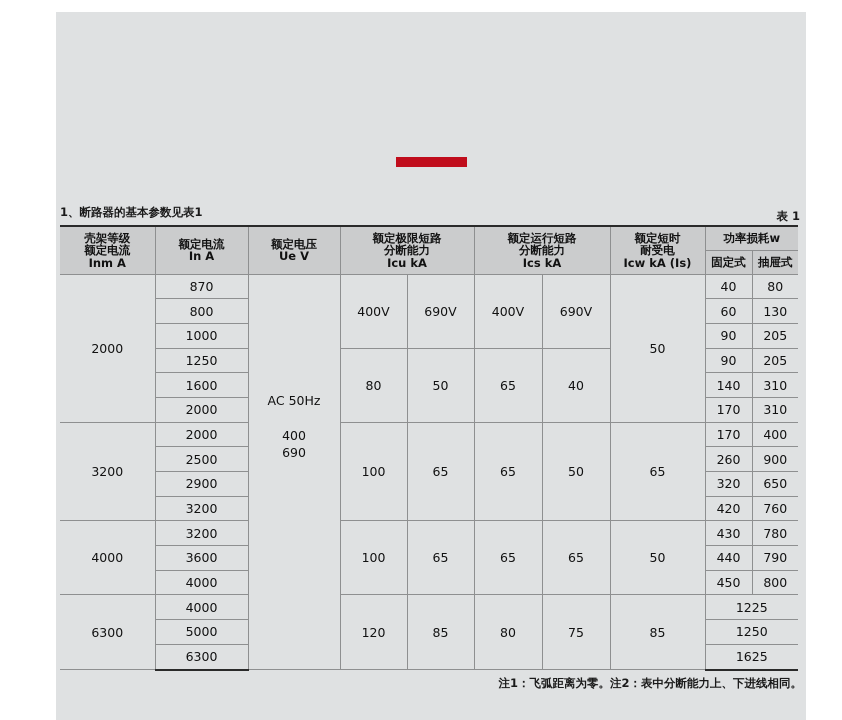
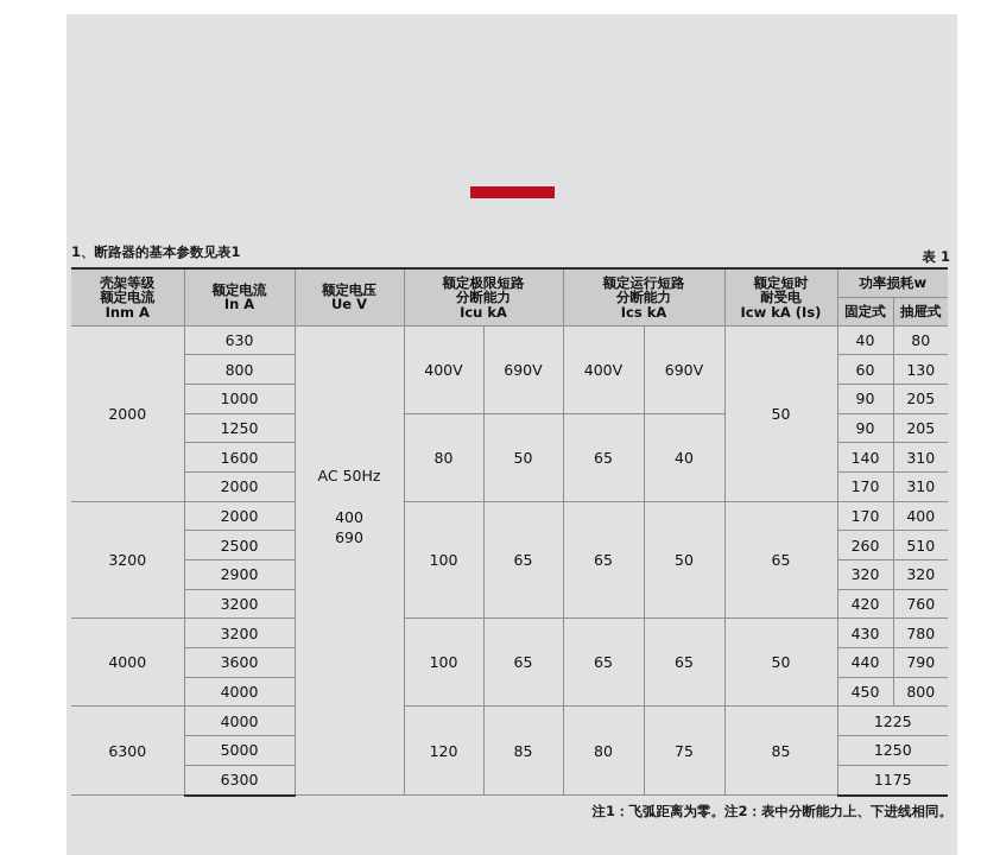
  1、断路器的基本参数见表1
  表 1
  壳架等级 额定电流 Inm A	额定电流 In A	额定电压 Ue V	额定极限短路 分断能力 Icu kA	额定运行短路 分断能力 Ics kA	额定短时 耐受电 Icw kA (Is)	功率损耗w
  固定式	抽屉式
- 2000	870	AC 50Hz 400 690	400V	690V	400V	690V	50	40	80
+ 2000	630	AC 50Hz 400 690	400V	690V	400V	690V	50	40	80
  800	60	130
  1000	90	205
  1250	80	50	65	40	90	205
  1600	140	310
  2000	170	310
  3200	2000	100	65	65	50	65	170	400
- 2500	260	900
+ 2500	260	510
- 2900	320	650
+ 2900	320	320
  3200	420	760
  4000	3200	100	65	65	65	50	430	780
  3600	440	790
  4000	450	800
  6300	4000	120	85	80	75	85	1225
  5000	1250
- 6300	1625
+ 6300	1175
  注1：飞弧距离为零。注2：表中分断能力上、下进线相同。
